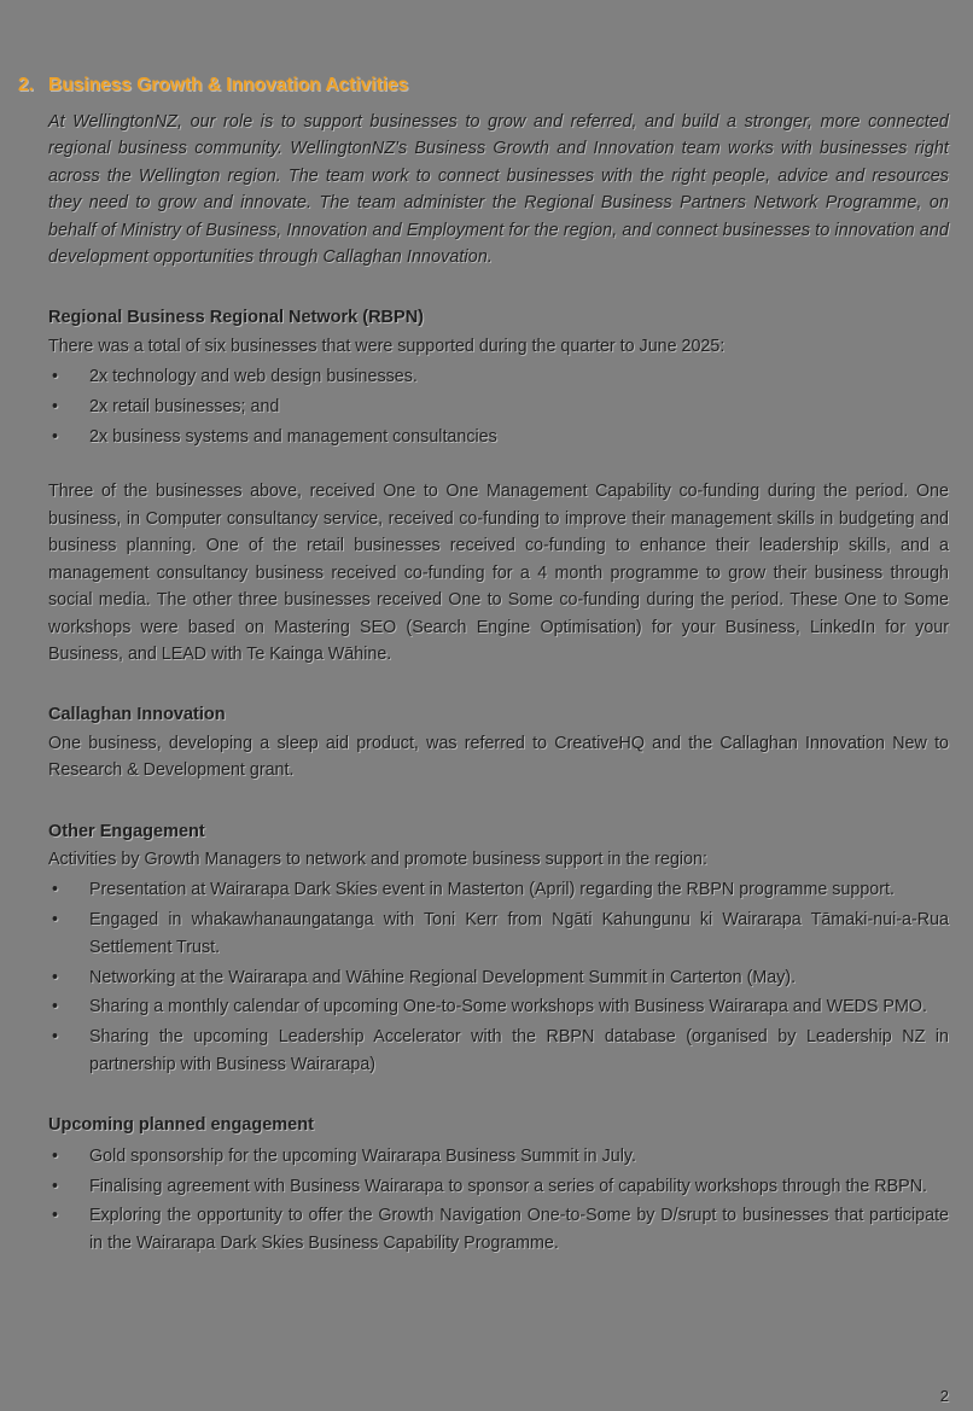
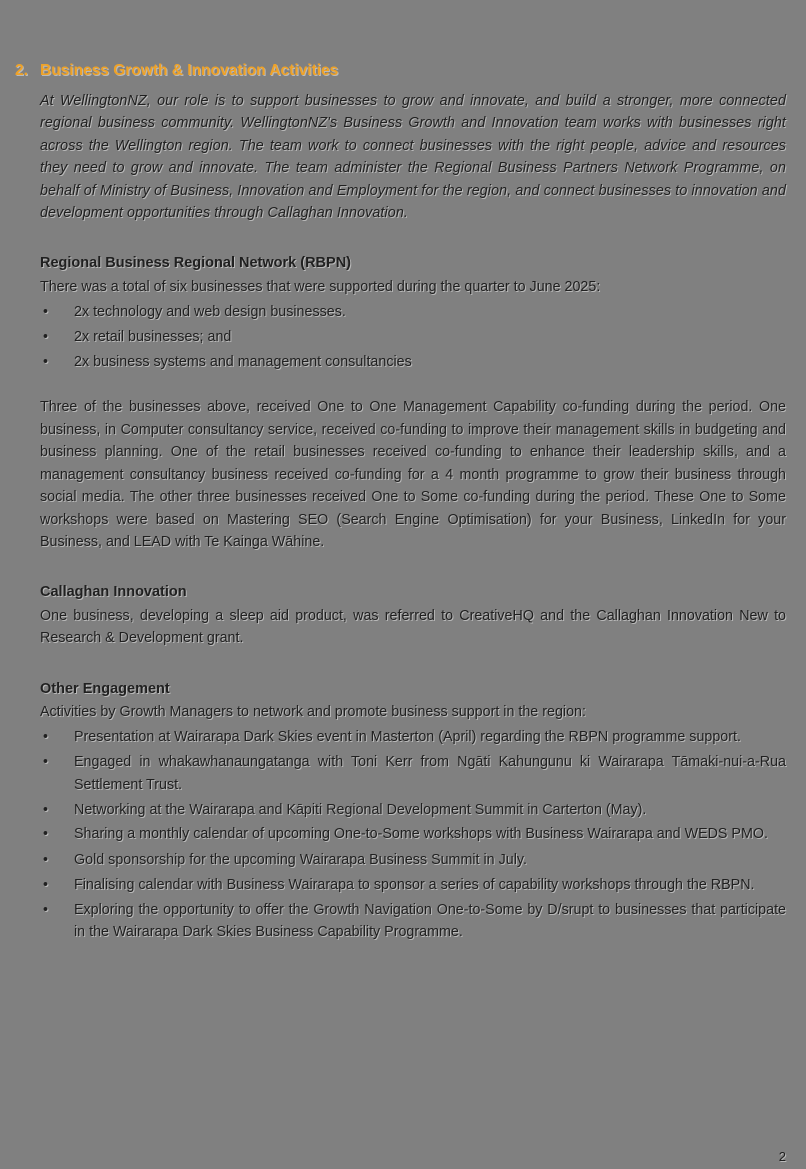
  2.
  Business Growth & Innovation Activities
- At WellingtonNZ, our role is to support businesses to grow and referred, and build a stronger, more connected regional business community. WellingtonNZ's Business Growth and Innovation team works with businesses right across the Wellington region. The team work to connect businesses with the right people, advice and resources they need to grow and innovate. The team administer the Regional Business Partners Network Programme, on behalf of Ministry of Business, Innovation and Employment for the region, and connect businesses to innovation and development opportunities through Callaghan Innovation.
+ At WellingtonNZ, our role is to support businesses to grow and innovate, and build a stronger, more connected regional business community. WellingtonNZ's Business Growth and Innovation team works with businesses right across the Wellington region. The team work to connect businesses with the right people, advice and resources they need to grow and innovate. The team administer the Regional Business Partners Network Programme, on behalf of Ministry of Business, Innovation and Employment for the region, and connect businesses to innovation and development opportunities through Callaghan Innovation.
  Regional Business Regional Network (RBPN)
  There was a total of six businesses that were supported during the quarter to June 2025:
  2x technology and web design businesses.
  2x retail businesses; and
  2x business systems and management consultancies
  Three of the businesses above, received One to One Management Capability co-funding during the period. One business, in Computer consultancy service, received co-funding to improve their management skills in budgeting and business planning. One of the retail businesses received co-funding to enhance their leadership skills, and a management consultancy business received co-funding for a 4 month programme to grow their business through social media. The other three businesses received One to Some co-funding during the period. These One to Some workshops were based on Mastering SEO (Search Engine Optimisation) for your Business, LinkedIn for your Business, and LEAD with Te Kainga Wāhine.
  Callaghan Innovation
  One business, developing a sleep aid product, was referred to CreativeHQ and the Callaghan Innovation New to Research & Development grant.
  Other Engagement
  Activities by Growth Managers to network and promote business support in the region:
  Presentation at Wairarapa Dark Skies event in Masterton (April) regarding the RBPN programme support.
  Engaged in whakawhanaungatanga with Toni Kerr from Ngāti Kahungunu ki Wairarapa Tāmaki-nui-a-Rua Settlement Trust.
- Networking at the Wairarapa and Wāhine Regional Development Summit in Carterton (May).
+ Networking at the Wairarapa and Kāpiti Regional Development Summit in Carterton (May).
  Sharing a monthly calendar of upcoming One-to-Some workshops with Business Wairarapa and WEDS PMO.
- Sharing the upcoming Leadership Accelerator with the RBPN database (organised by Leadership NZ in partnership with Business Wairarapa)
- Upcoming planned engagement
  Gold sponsorship for the upcoming Wairarapa Business Summit in July.
- Finalising agreement with Business Wairarapa to sponsor a series of capability workshops through the RBPN.
+ Finalising calendar with Business Wairarapa to sponsor a series of capability workshops through the RBPN.
  Exploring the opportunity to offer the Growth Navigation One-to-Some by D/srupt to businesses that participate in the Wairarapa Dark Skies Business Capability Programme.
  2
